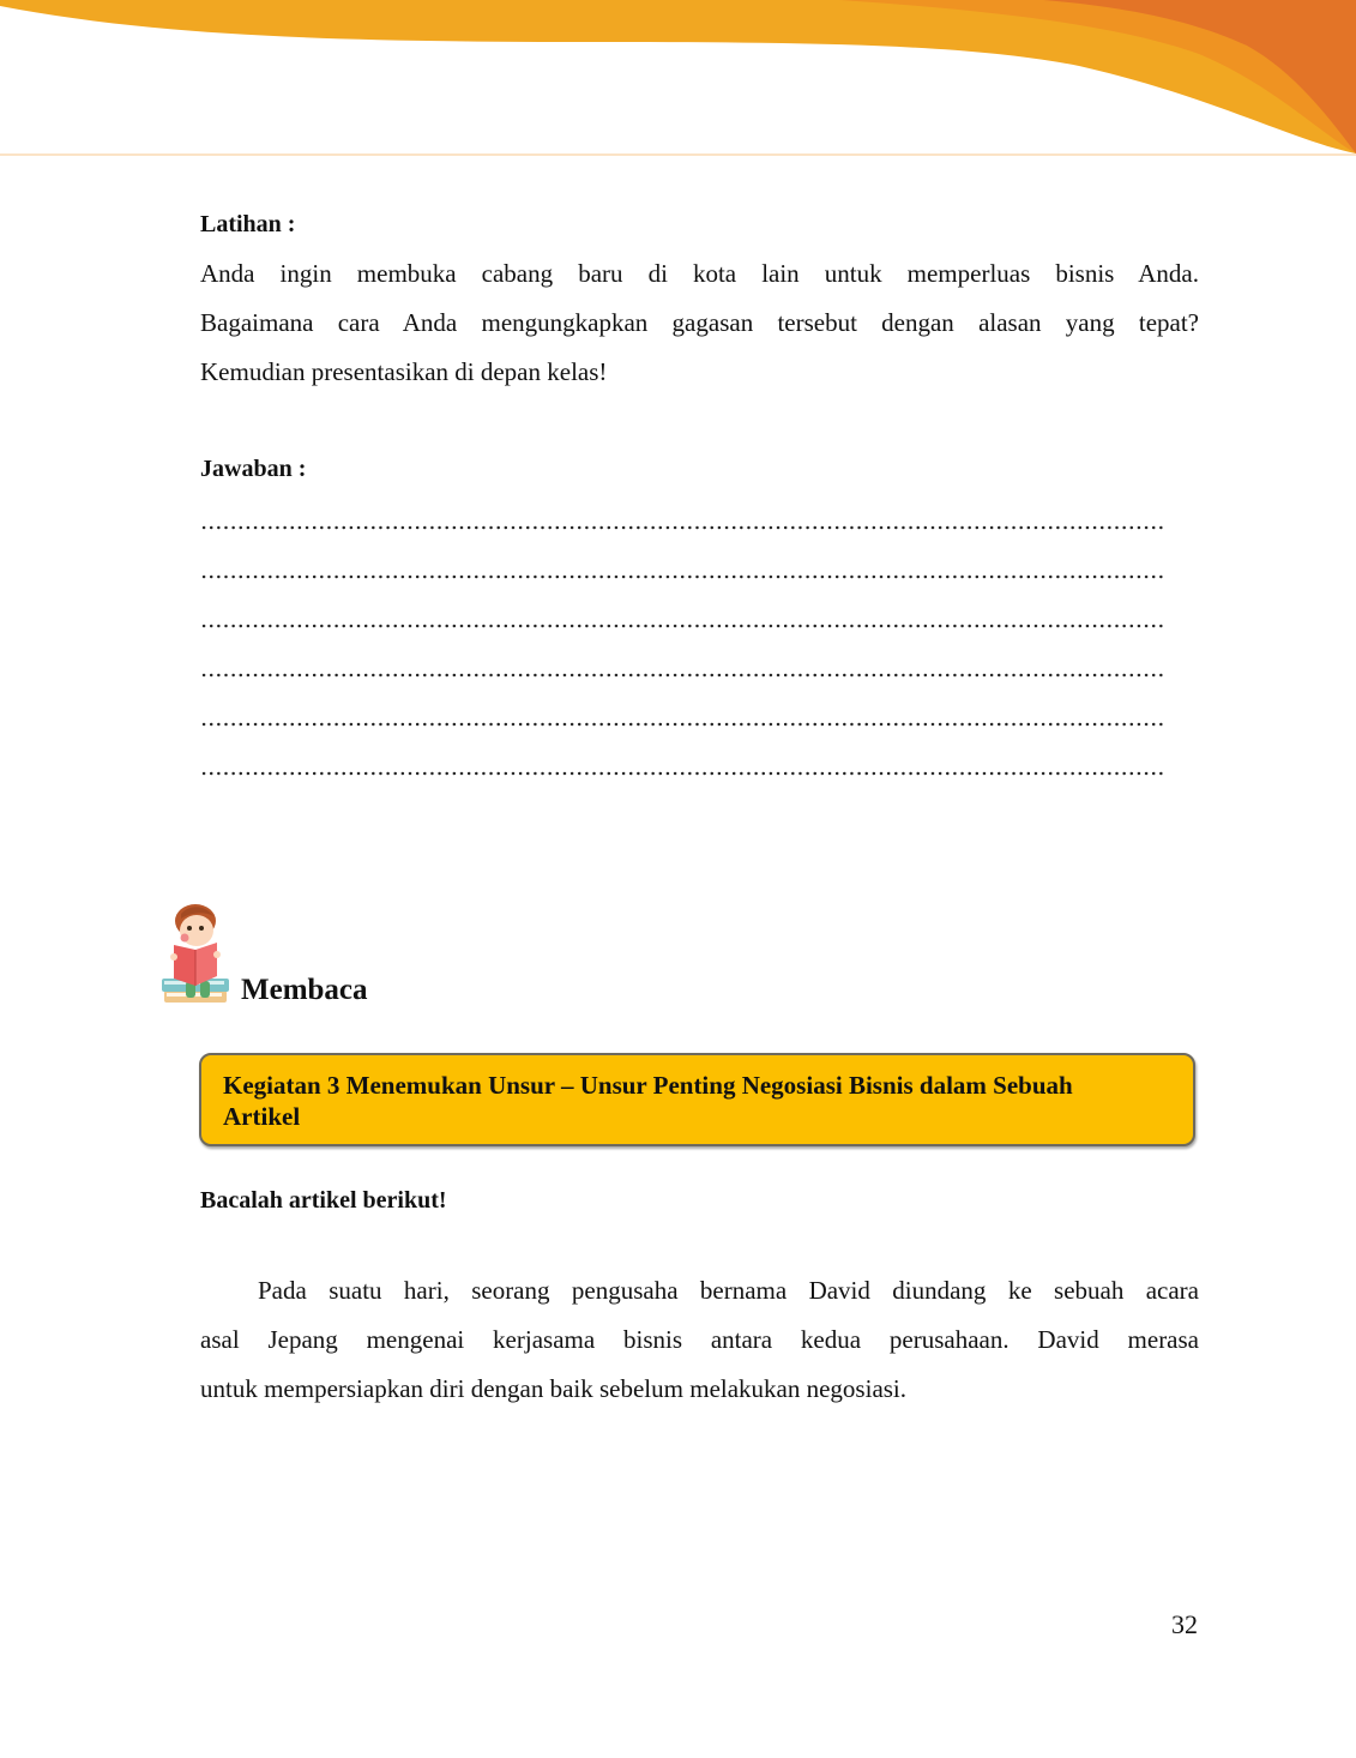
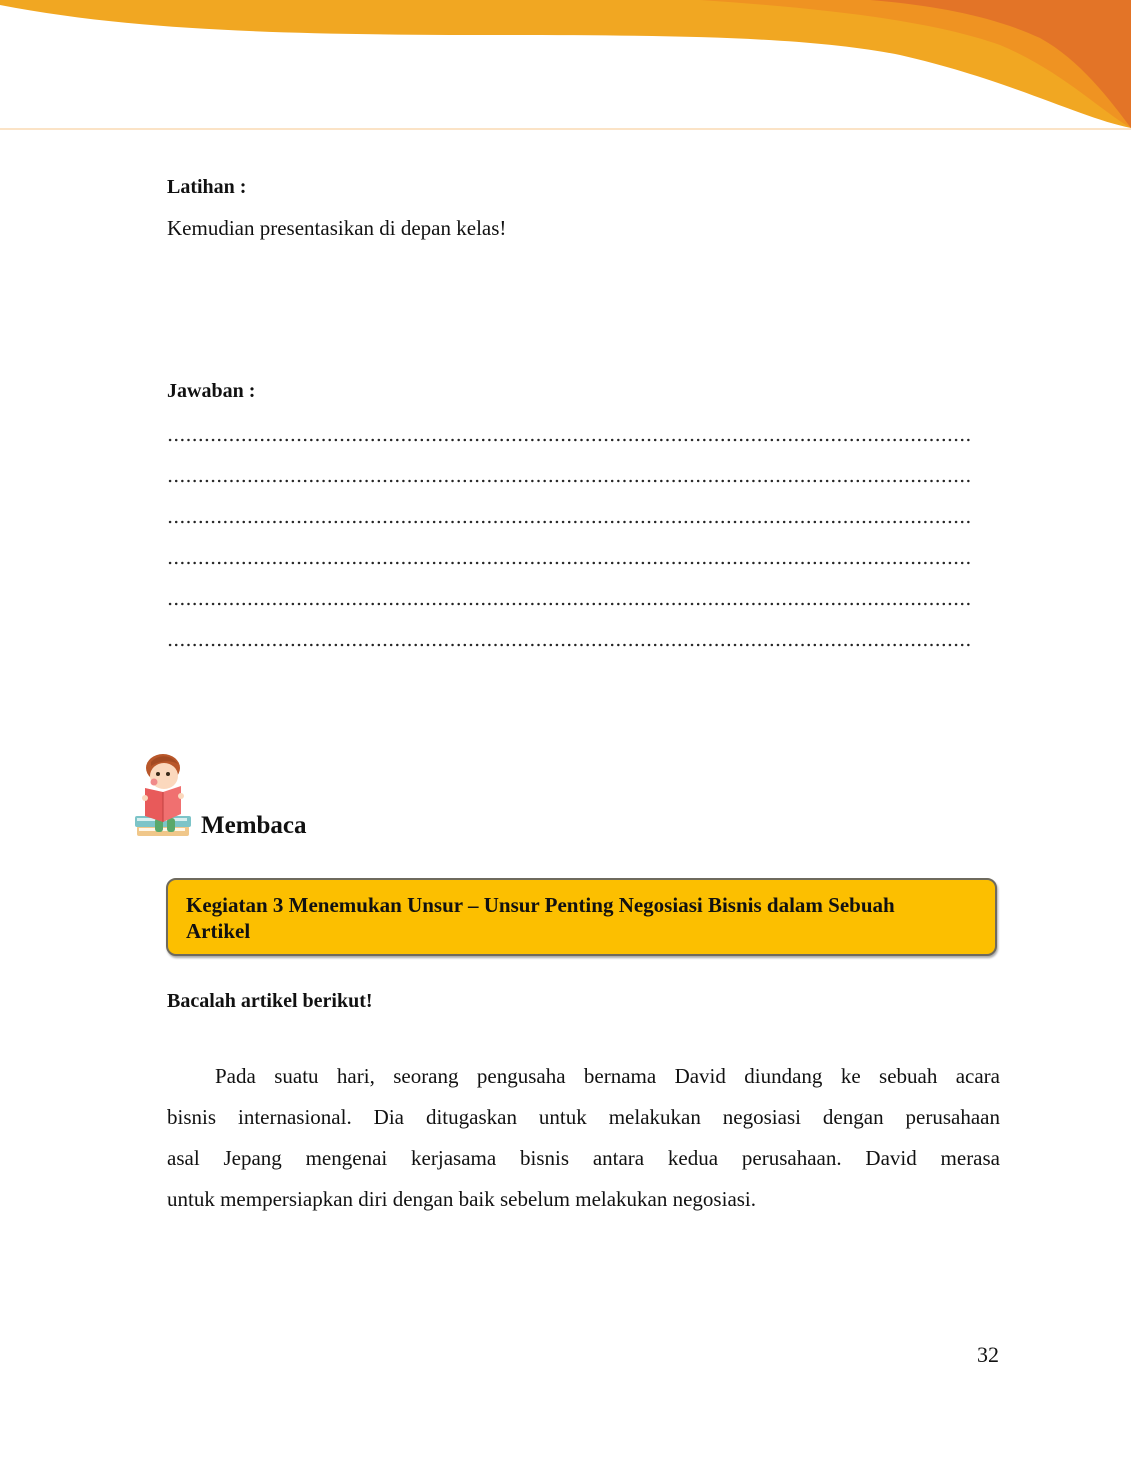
  Latihan :
- Anda ingin membuka cabang baru di kota lain untuk memperluas bisnis Anda.
- Bagaimana cara Anda mengungkapkan gagasan tersebut dengan alasan yang tepat?
  Kemudian presentasikan di depan kelas!
  Jawaban :
  Membaca
  Kegiatan 3 Menemukan Unsur – Unsur Penting Negosiasi Bisnis dalam Sebuah Artikel
  Bacalah artikel berikut!
  Pada suatu hari, seorang pengusaha bernama David diundang ke sebuah acara
+ bisnis internasional. Dia ditugaskan untuk melakukan negosiasi dengan perusahaan
  asal Jepang mengenai kerjasama bisnis antara kedua perusahaan. David merasa
  untuk mempersiapkan diri dengan baik sebelum melakukan negosiasi.
  32
